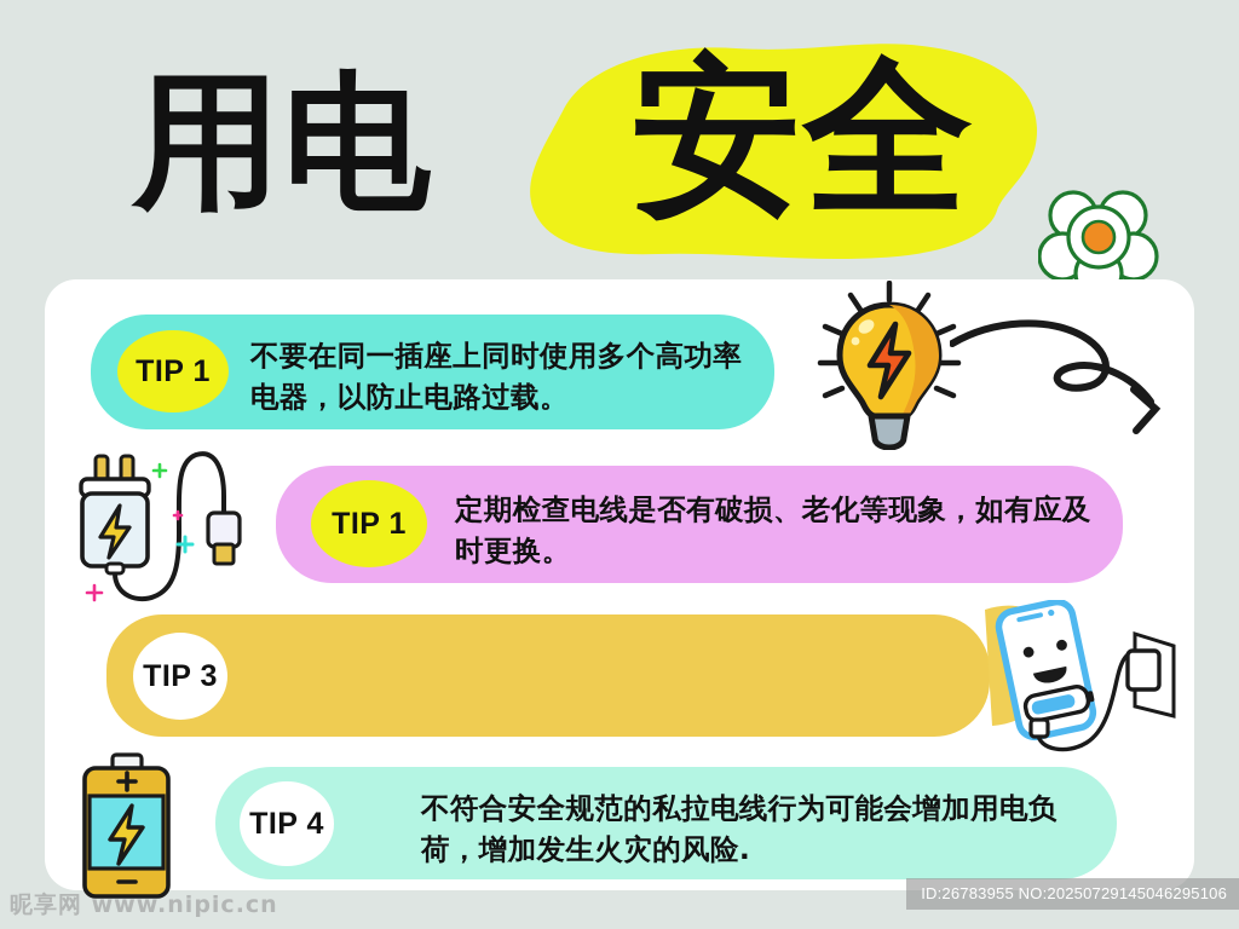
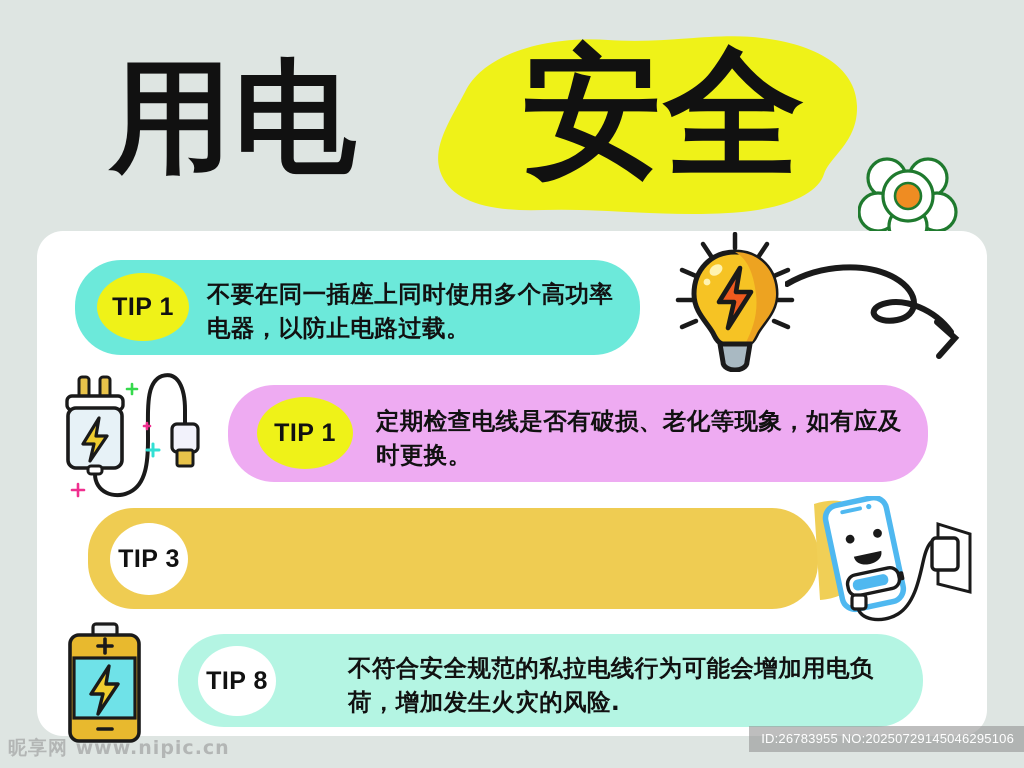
  用电
  安全
  TIP 1
  不要在同一插座上同时使用多个高功率电器，以防止电路过载。
  TIP 1
  定期检查电线是否有破损、老化等现象，如有应及时更换。
  TIP 3
- TIP 4
+ TIP 8
  不符合安全规范的私拉电线行为可能会增加用电负荷，增加发生火灾的风险.
  昵享网 www.nipic.cn
  ID:26783955 NO:20250729145046295106
